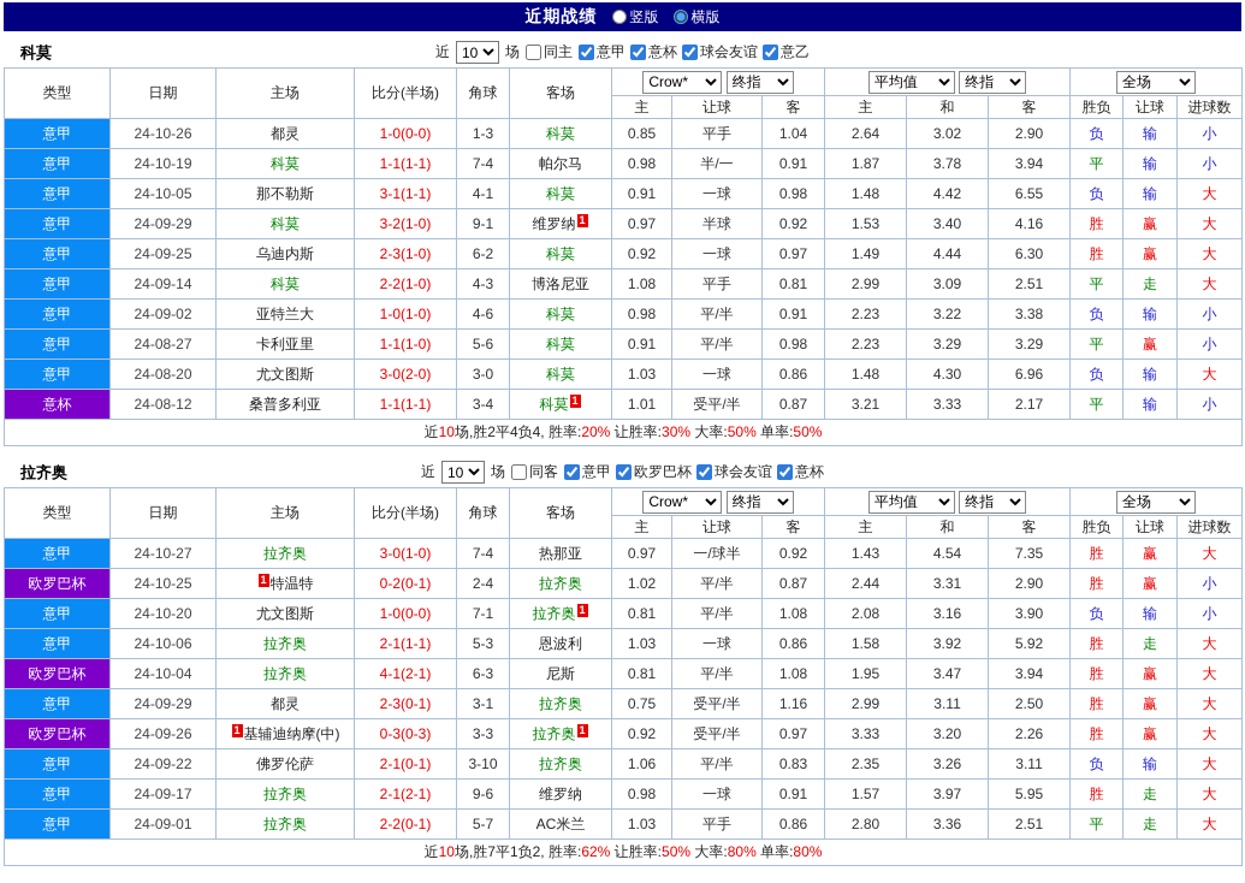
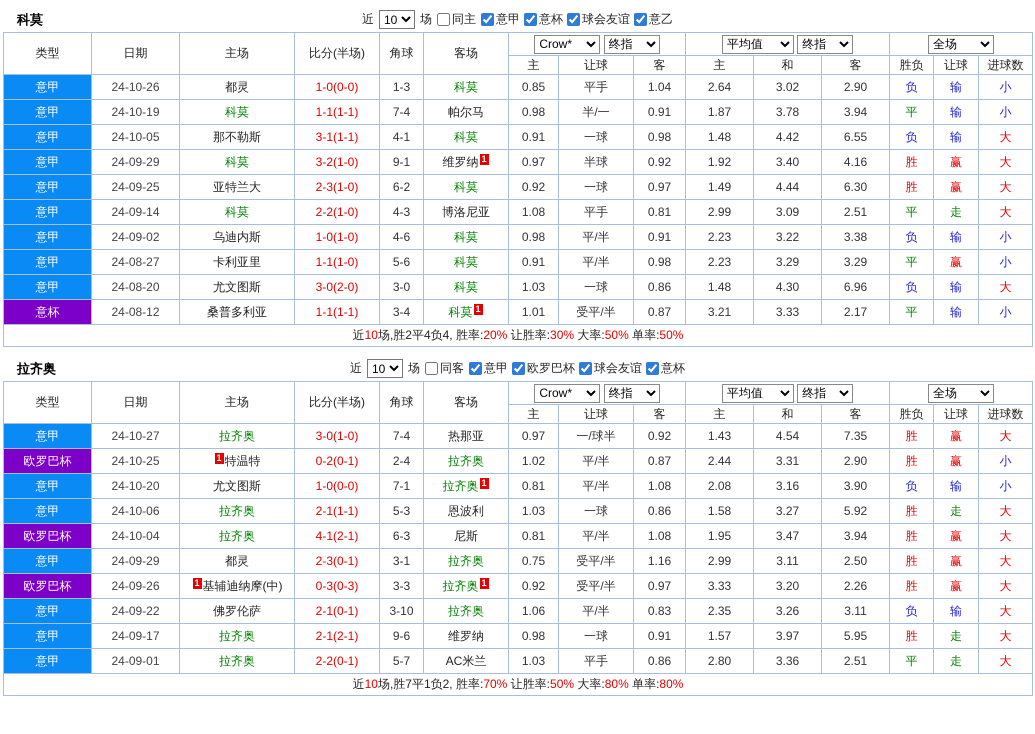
- 近期战绩
- 竖版
- 横版
  科莫
  近
  10
  场
  同主
  意甲
  意杯
  球会友谊
  意乙
  类型	日期	主场	比分(半场)	角球	客场	Crow* 终指	平均值 终指	全场
  主	让球	客	主	和	客	胜负	让球	进球数
  意甲	24-10-26	都灵	1-0(0-0)	1-3	科莫	0.85	平手	1.04	2.64	3.02	2.90	负	输	小
  意甲	24-10-19	科莫	1-1(1-1)	7-4	帕尔马	0.98	半/一	0.91	1.87	3.78	3.94	平	输	小
  意甲	24-10-05	那不勒斯	3-1(1-1)	4-1	科莫	0.91	一球	0.98	1.48	4.42	6.55	负	输	大
- 意甲	24-09-29	科莫	3-2(1-0)	9-1	维罗纳 1	0.97	半球	0.92	1.53	3.40	4.16	胜	赢	大
+ 意甲	24-09-29	科莫	3-2(1-0)	9-1	维罗纳 1	0.97	半球	0.92	1.92	3.40	4.16	胜	赢	大
- 意甲	24-09-25	乌迪内斯	2-3(1-0)	6-2	科莫	0.92	一球	0.97	1.49	4.44	6.30	胜	赢	大
+ 意甲	24-09-25	亚特兰大	2-3(1-0)	6-2	科莫	0.92	一球	0.97	1.49	4.44	6.30	胜	赢	大
  意甲	24-09-14	科莫	2-2(1-0)	4-3	博洛尼亚	1.08	平手	0.81	2.99	3.09	2.51	平	走	大
- 意甲	24-09-02	亚特兰大	1-0(1-0)	4-6	科莫	0.98	平/半	0.91	2.23	3.22	3.38	负	输	小
+ 意甲	24-09-02	乌迪内斯	1-0(1-0)	4-6	科莫	0.98	平/半	0.91	2.23	3.22	3.38	负	输	小
  意甲	24-08-27	卡利亚里	1-1(1-0)	5-6	科莫	0.91	平/半	0.98	2.23	3.29	3.29	平	赢	小
  意甲	24-08-20	尤文图斯	3-0(2-0)	3-0	科莫	1.03	一球	0.86	1.48	4.30	6.96	负	输	大
  意杯	24-08-12	桑普多利亚	1-1(1-1)	3-4	科莫 1	1.01	受平/半	0.87	3.21	3.33	2.17	平	输	小
  近10场,胜2平4负4, 胜率:20% 让胜率:30% 大率:50% 单率:50%
  拉齐奥
  近
  10
  场
  同客
  意甲
  欧罗巴杯
  球会友谊
  意杯
  类型	日期	主场	比分(半场)	角球	客场	Crow* 终指	平均值 终指	全场
  主	让球	客	主	和	客	胜负	让球	进球数
  意甲	24-10-27	拉齐奥	3-0(1-0)	7-4	热那亚	0.97	一/球半	0.92	1.43	4.54	7.35	胜	赢	大
  欧罗巴杯	24-10-25	1 特温特	0-2(0-1)	2-4	拉齐奥	1.02	平/半	0.87	2.44	3.31	2.90	胜	赢	小
  意甲	24-10-20	尤文图斯	1-0(0-0)	7-1	拉齐奥 1	0.81	平/半	1.08	2.08	3.16	3.90	负	输	小
- 意甲	24-10-06	拉齐奥	2-1(1-1)	5-3	恩波利	1.03	一球	0.86	1.58	3.92	5.92	胜	走	大
+ 意甲	24-10-06	拉齐奥	2-1(1-1)	5-3	恩波利	1.03	一球	0.86	1.58	3.27	5.92	胜	走	大
  欧罗巴杯	24-10-04	拉齐奥	4-1(2-1)	6-3	尼斯	0.81	平/半	1.08	1.95	3.47	3.94	胜	赢	大
  意甲	24-09-29	都灵	2-3(0-1)	3-1	拉齐奥	0.75	受平/半	1.16	2.99	3.11	2.50	胜	赢	大
  欧罗巴杯	24-09-26	1 基辅迪纳摩(中)	0-3(0-3)	3-3	拉齐奥 1	0.92	受平/半	0.97	3.33	3.20	2.26	胜	赢	大
  意甲	24-09-22	佛罗伦萨	2-1(0-1)	3-10	拉齐奥	1.06	平/半	0.83	2.35	3.26	3.11	负	输	大
  意甲	24-09-17	拉齐奥	2-1(2-1)	9-6	维罗纳	0.98	一球	0.91	1.57	3.97	5.95	胜	走	大
  意甲	24-09-01	拉齐奥	2-2(0-1)	5-7	AC米兰	1.03	平手	0.86	2.80	3.36	2.51	平	走	大
- 近10场,胜7平1负2, 胜率:62% 让胜率:50% 大率:80% 单率:80%
+ 近10场,胜7平1负2, 胜率:70% 让胜率:50% 大率:80% 单率:80%
